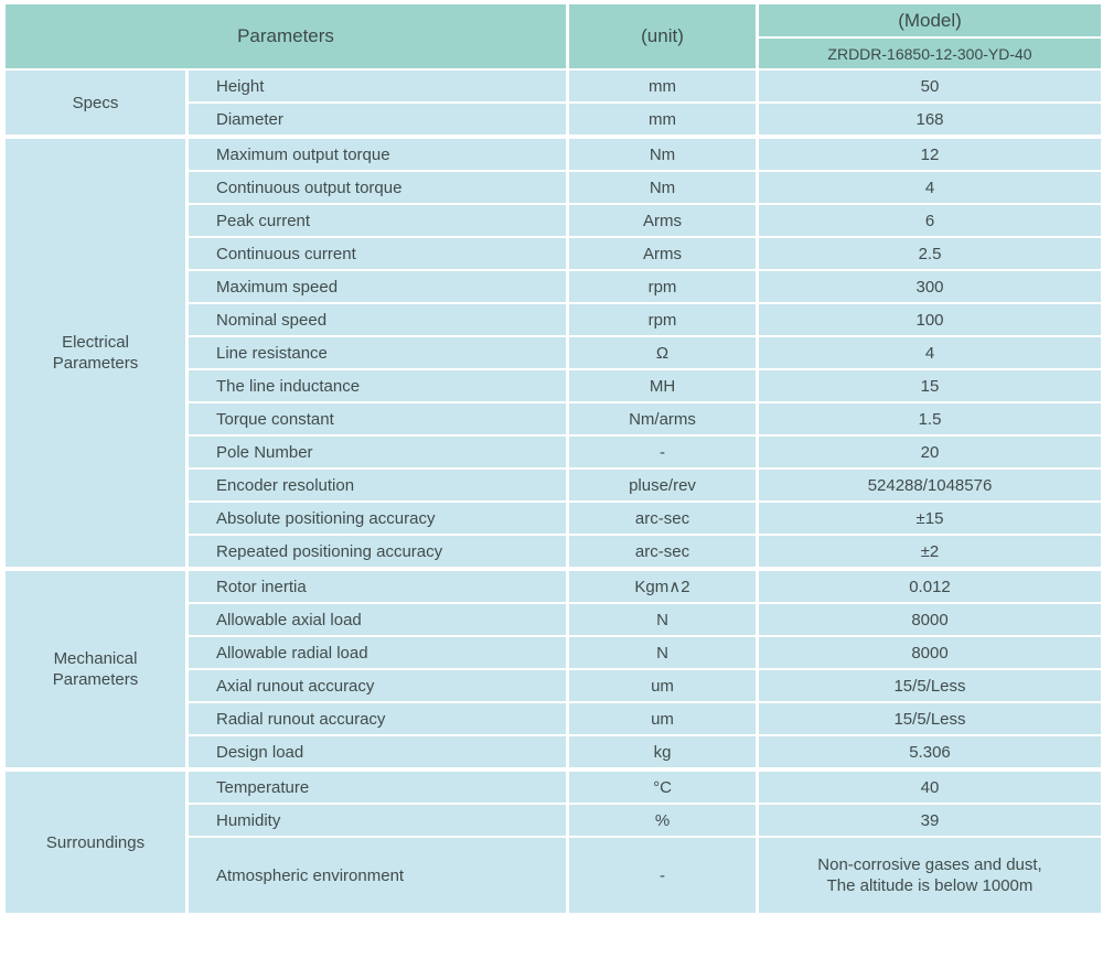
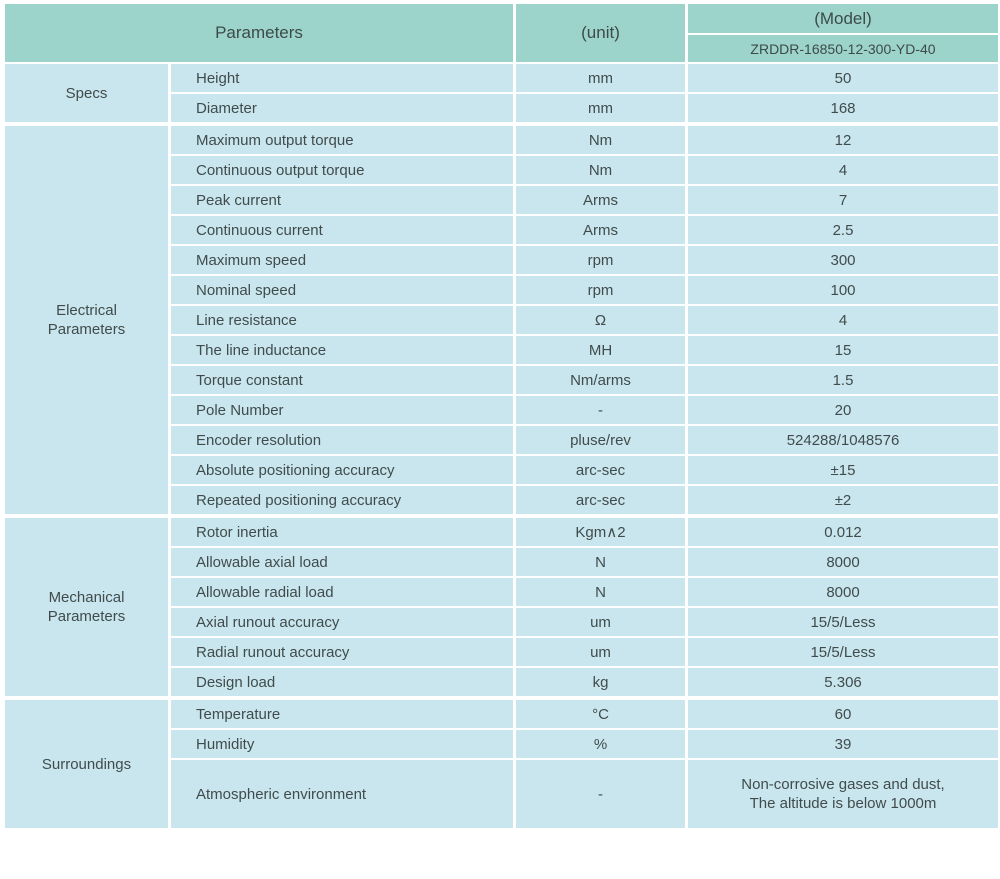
  Parameters	(unit)	(Model)
  ZRDDR-16850-12-300-YD-40
  Specs	Height	mm	50
  Diameter	mm	168
  Electrical Parameters	Maximum output torque	Nm	12
  Continuous output torque	Nm	4
- Peak current	Arms	6
+ Peak current	Arms	7
  Continuous current	Arms	2.5
  Maximum speed	rpm	300
  Nominal speed	rpm	100
  Line resistance	Ω	4
  The line inductance	MH	15
  Torque constant	Nm/arms	1.5
  Pole Number	-	20
  Encoder resolution	pluse/rev	524288/1048576
  Absolute positioning accuracy	arc-sec	±15
  Repeated positioning accuracy	arc-sec	±2
  Mechanical Parameters	Rotor inertia	Kgm∧2	0.012
  Allowable axial load	N	8000
  Allowable radial load	N	8000
  Axial runout accuracy	um	15/5/Less
  Radial runout accuracy	um	15/5/Less
  Design load	kg	5.306
- Surroundings	Temperature	°C	40
+ Surroundings	Temperature	°C	60
  Humidity	%	39
  Atmospheric environment	-	Non-corrosive gases and dust, The altitude is below 1000m
